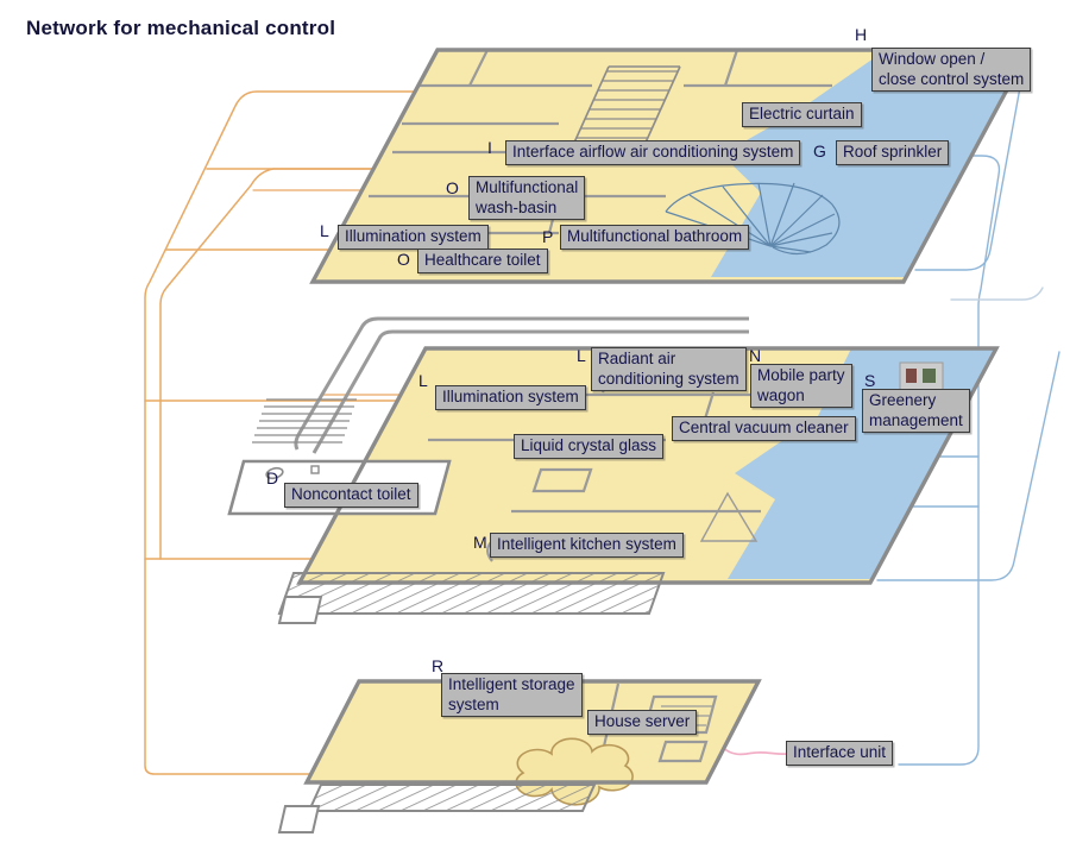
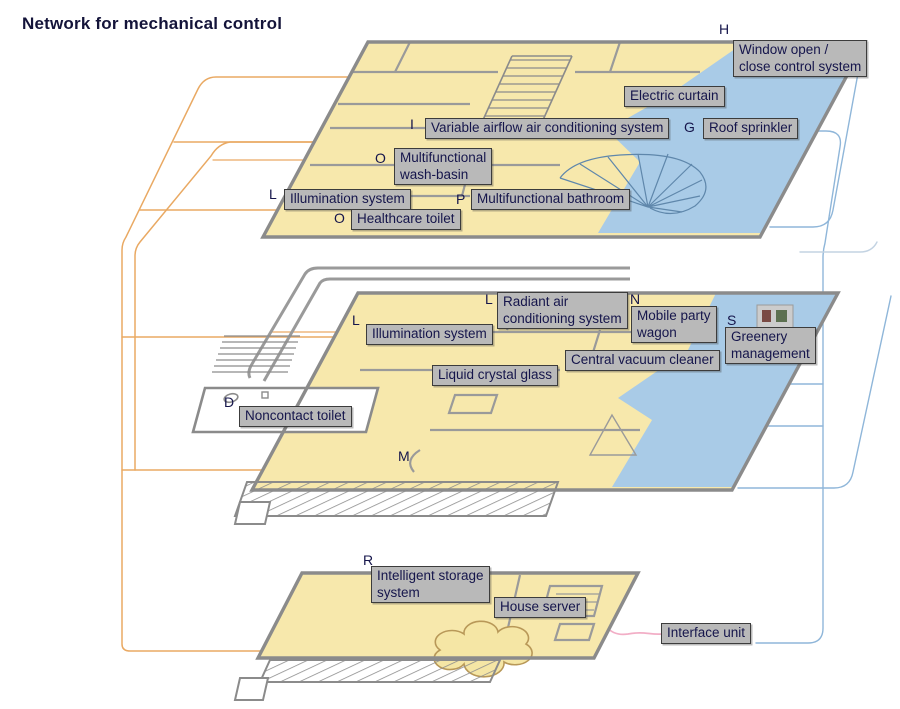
  Network for mechanical control
  H
  I
  G
  O
  L
  P
  O
  L
  N
  S
  L
  D
  M
  R
  Window open /
  close control system
  Electric curtain
- Interface airflow air conditioning system
+ Variable airflow air conditioning system
  Roof sprinkler
  Multifunctional
  wash-basin
  Illumination system
  Multifunctional bathroom
  Healthcare toilet
  Radiant air
  conditioning system
  Mobile party
  wagon
  Greenery
  management
  Illumination system
  Central vacuum cleaner
  Liquid crystal glass
  Noncontact toilet
- Intelligent kitchen system
  Intelligent storage
  system
  House server
  Interface unit
